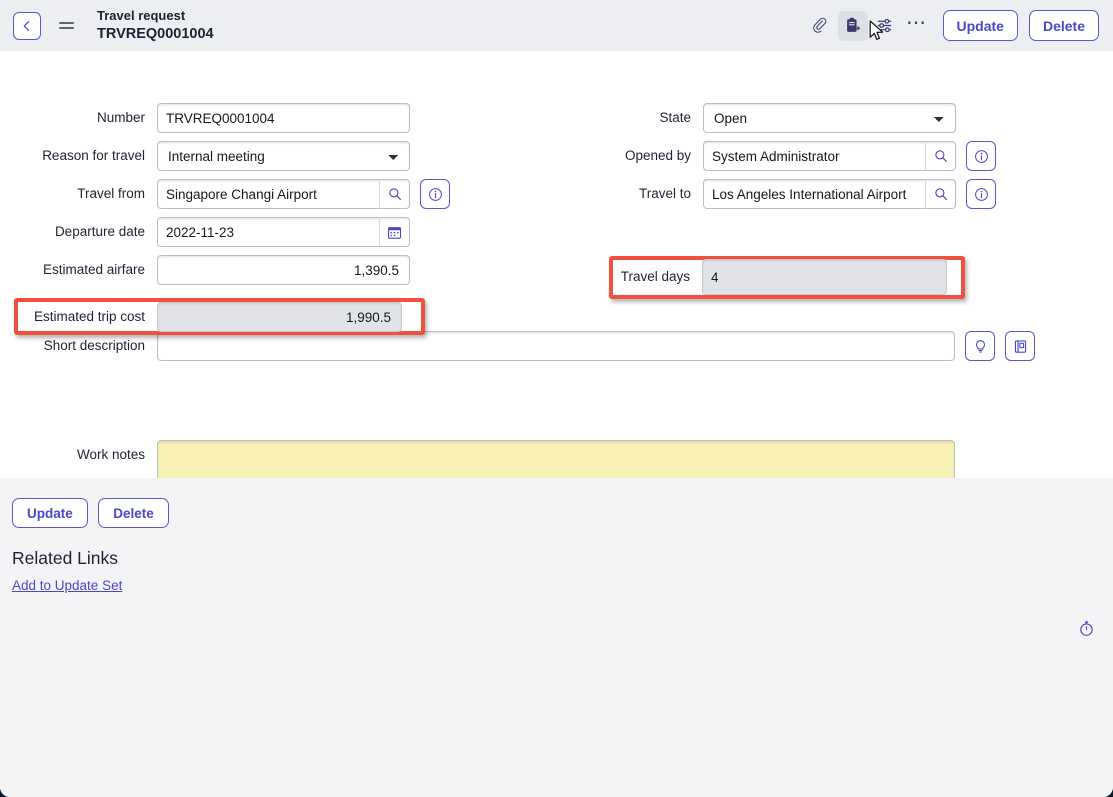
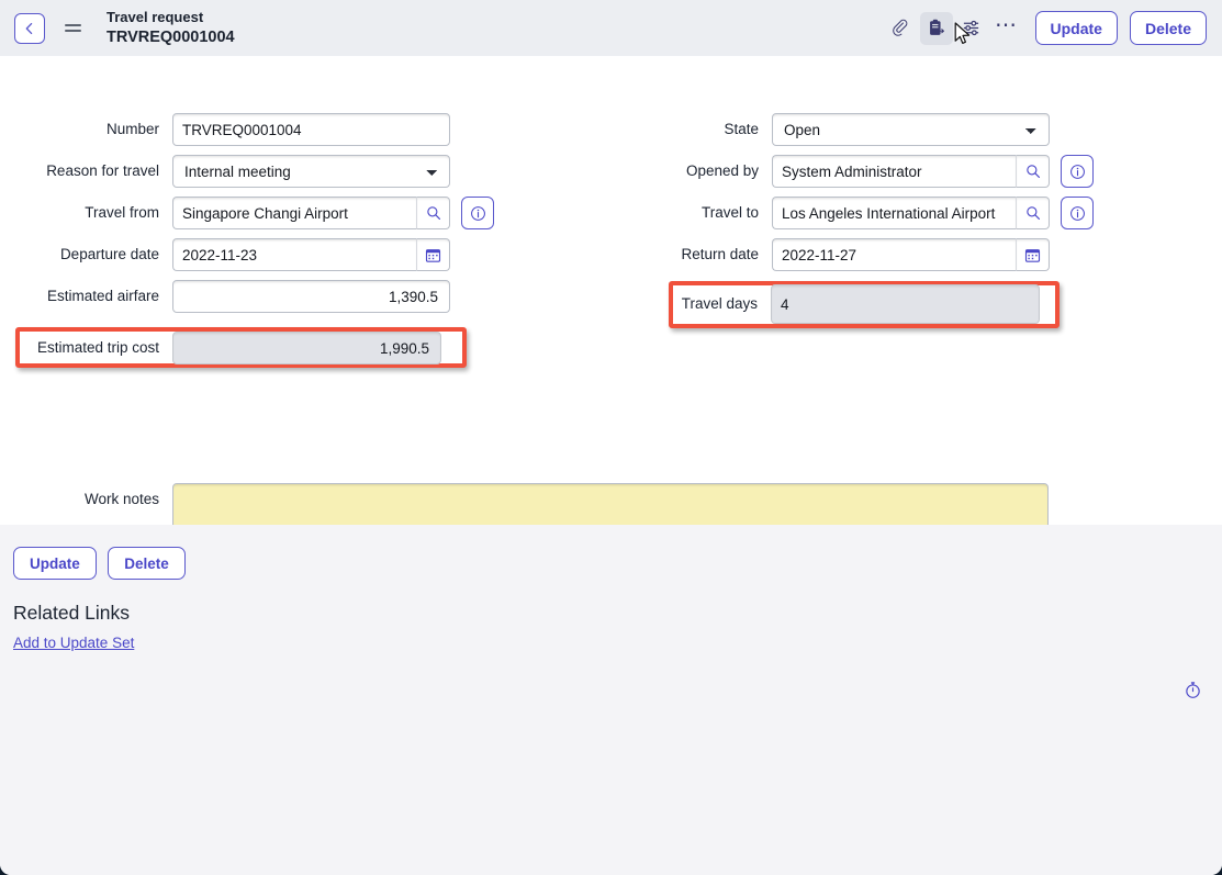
  Travel request
  TRVREQ0001004
  ⋯
  Update
  Delete
  Number
  TRVREQ0001004
  Reason for travel
  Internal meeting
  Travel from
  Singapore Changi Airport
  Departure date
  2022-11-23
  Estimated airfare
  1,390.5
  Estimated trip cost
  1,990.5
  State
  Open
  Opened by
  System Administrator
  Travel to
  Los Angeles International Airport
+ Return date
+ 2022-11-27
  Travel days
  4
- Short description
  Work notes
  Update Delete
  Related Links
  Add to Update Set
